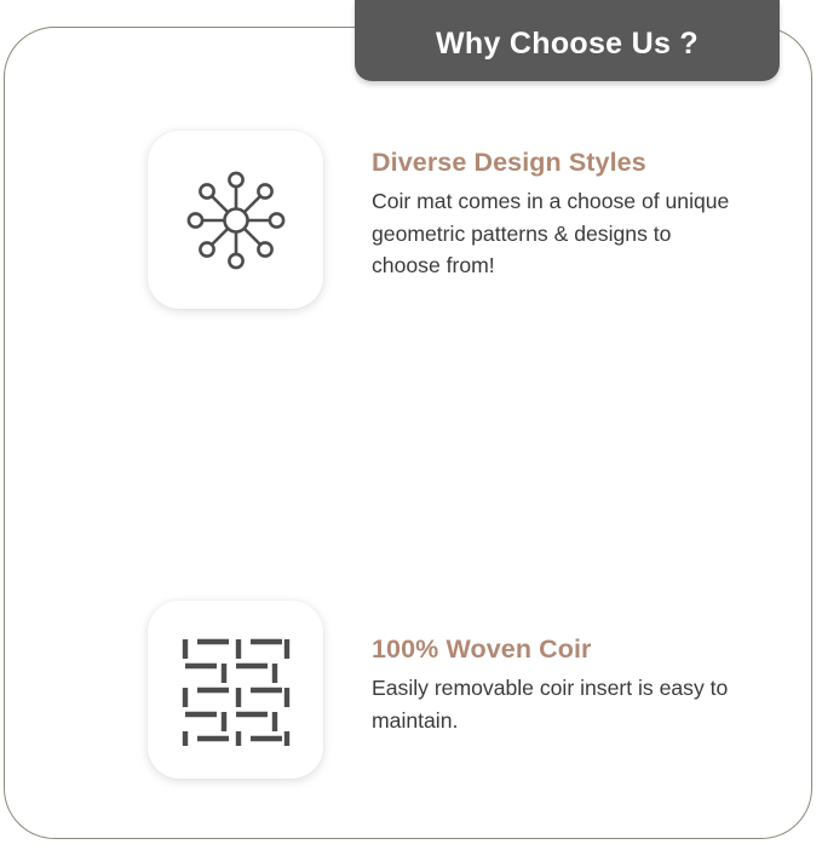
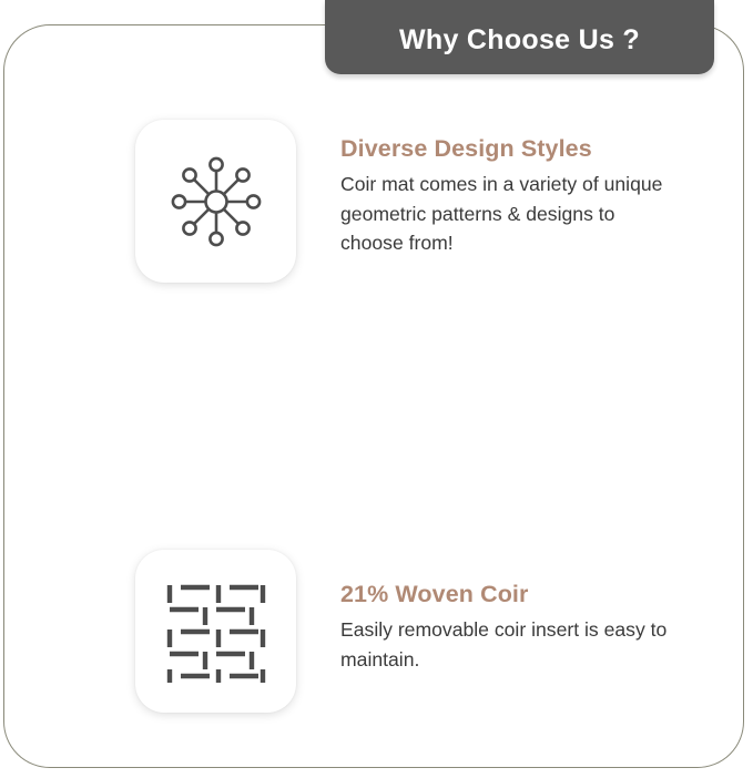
  Why Choose Us ?
  Diverse Design Styles
- Coir mat comes in a choose of unique geometric patterns & designs to choose from!
+ Coir mat comes in a variety of unique geometric patterns & designs to choose from!
- 100% Woven Coir
+ 21% Woven Coir
  Easily removable coir insert is easy to maintain.
